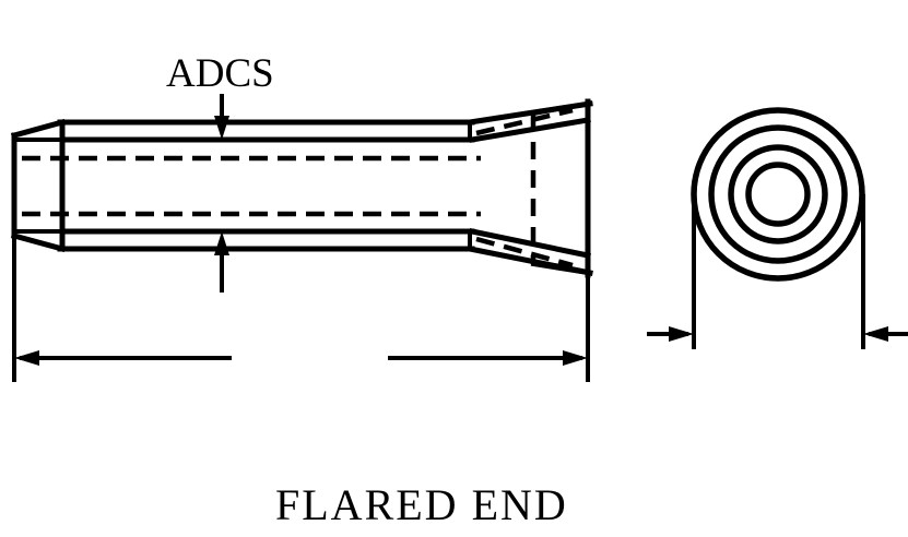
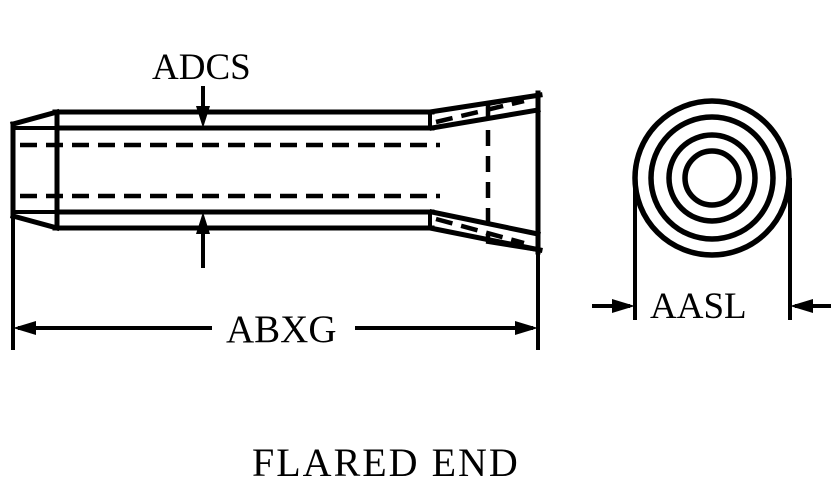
  ADCS
+ ABXG
+ AASL
  FLARED END
